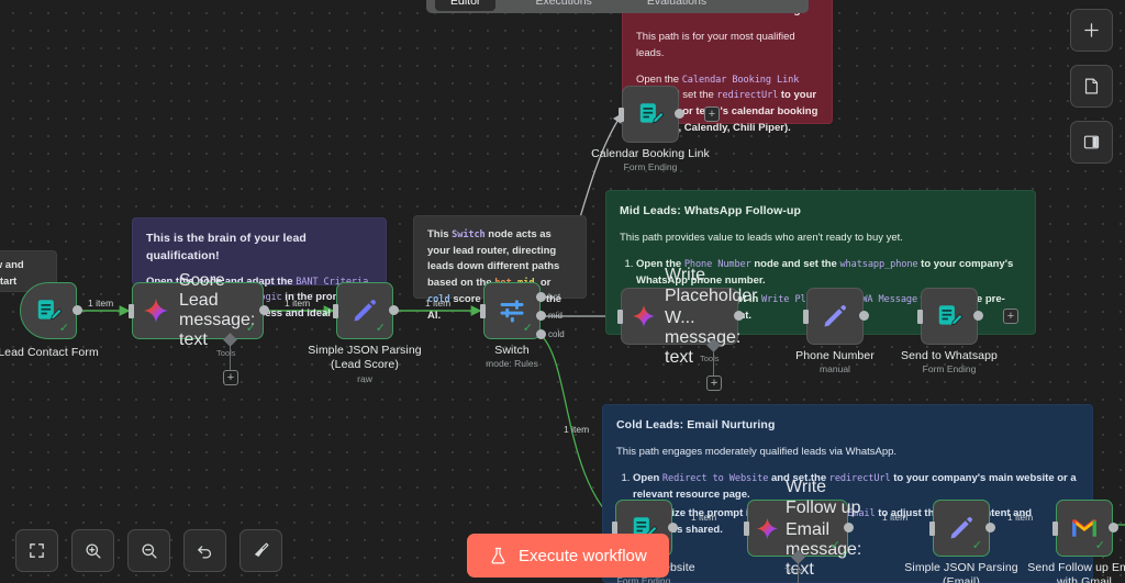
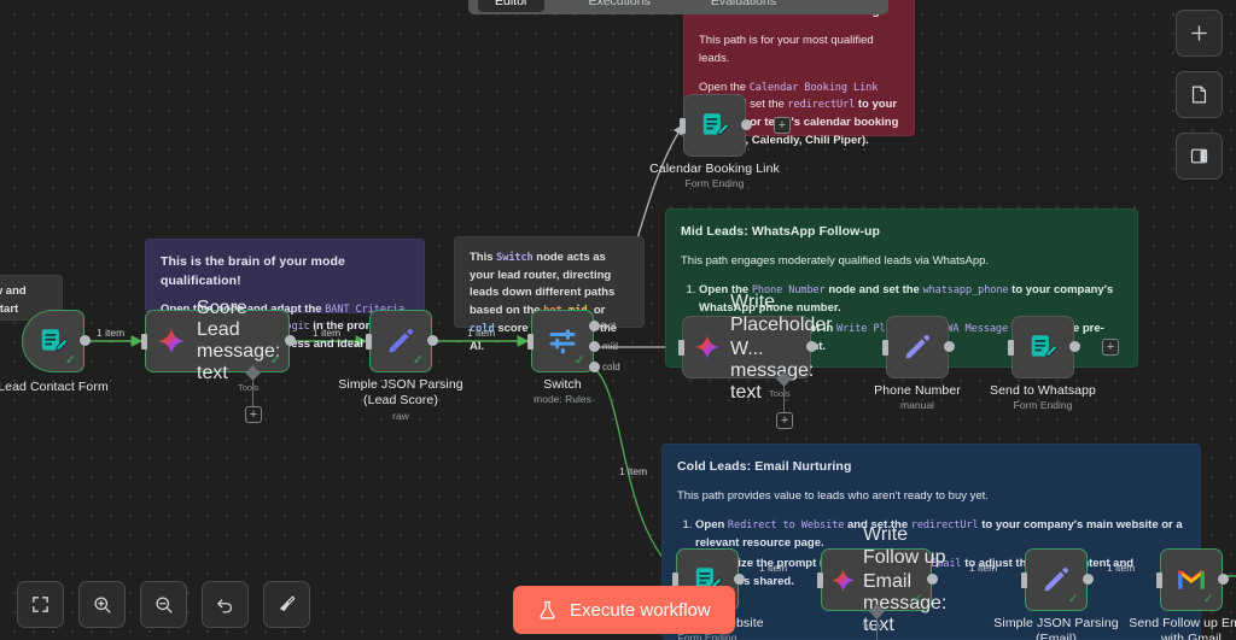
  This path is for your most qualified leads.
  Open the Calendar Booking Link set the redirectUrl to your or te's calendar booking , Calendly, Chili Piper).
- This is the brain of your lead qualification!
+ This is the brain of your mode qualification!
  This Switch node acts as your lead router, directing leads down different paths based on th or cold score the AI.
  Mid Leads: WhatsApp Follow-up
- This path provides value to leads who aren't ready to buy yet.
+ This path engages moderately qualified leads via WhatsApp.
  Open the Phone Number node and set the whatsapp_phone to your company's WhatsApp phone number.
  Cold Leads: Email Nurturing
- This path engages moderately qualified leads via WhatsApp.
+ This path provides value to leads who aren't ready to buy yet.
  Open Redirect to Website and set the redirectUrl to your company's main website or a relevant resource page.
  ✓
  Lead Contact Form
  Score Lead message: text
  ✓
  Toos
  +
  ✓
  Simple JSON Parsing
  (Lead Score)
  raw
  ✓
  hot
  mid
  cold
  Switch
  mode: Rules
  +
  Calendar Booking Link
  Form Ending
  Write Placeholder W... message: text
  Toos
  +
  Phone Number
  manual
  +
  Send to Whatsapp
  Form Ending
  Form Ending
  Write Follow up Email message: text
  ✓
  Toos
  ✓
  Simple JSON Parsing
  (Email)
  ✓
  Send Follow up E
  with Gmail
  1 item
  1 item
  1 item
  1 item
  1 item
  1 item
  1 item
  Editor
  Executions
  Evaluations
  Execute workflow
